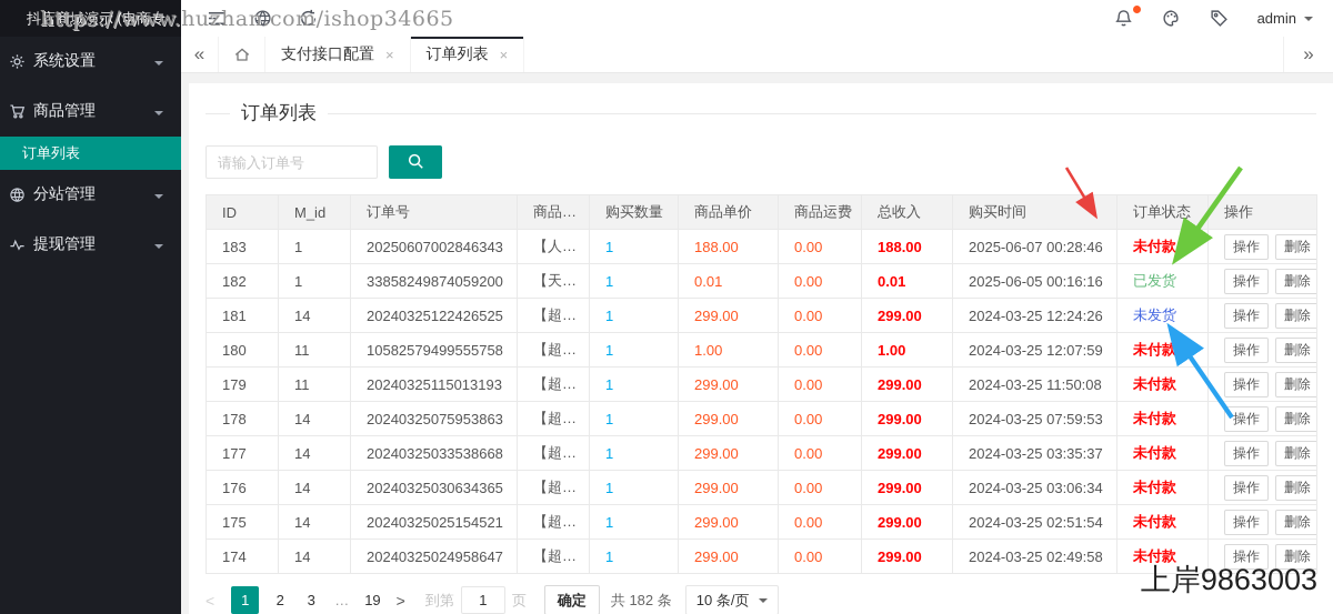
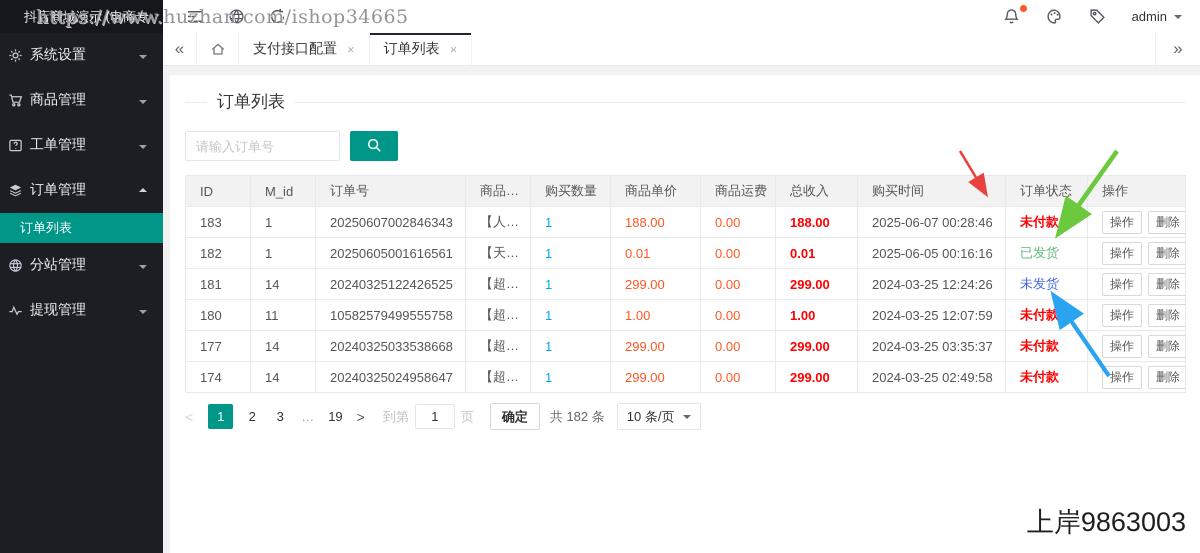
  抖店商城演示 (电商专
  系统设置
  商品管理
+ 工单管理
+ 订单管理
  订单列表
  分站管理
  提现管理
  admin
  «
  支付接口配置
  ×
  订单列表
  ×
  »
  订单列表
  请输入订单号
  ID	M_id	订单号	商品…	购买数量	商品单价	商品运费	总收入	购买时间	订单状态	操作
  183	1	20250607002846343	【人…	1	188.00	0.00	188.00	2025-06-07 00:28:46	未付款	操作 删除
- 182	1	33858249874059200	【天…	1	0.01	0.00	0.01	2025-06-05 00:16:16	已发货	操作 删除
+ 182	1	20250605001616561	【天…	1	0.01	0.00	0.01	2025-06-05 00:16:16	已发货	操作 删除
  181	14	20240325122426525	【超…	1	299.00	0.00	299.00	2024-03-25 12:24:26	未发货	操作 删除
  180	11	10582579499555758	【超…	1	1.00	0.00	1.00	2024-03-25 12:07:59	未付款	操作 删除
- 179	11	20240325115013193	【超…	1	299.00	0.00	299.00	2024-03-25 11:50:08	未付款	操作 删除
- 178	14	20240325075953863	【超…	1	299.00	0.00	299.00	2024-03-25 07:59:53	未付款	操作 删除
  177	14	20240325033538668	【超…	1	299.00	0.00	299.00	2024-03-25 03:35:37	未付款	操作 删除
- 176	14	20240325030634365	【超…	1	299.00	0.00	299.00	2024-03-25 03:06:34	未付款	操作 删除
- 175	14	20240325025154521	【超…	1	299.00	0.00	299.00	2024-03-25 02:51:54	未付款	操作 删除
  174	14	20240325024958647	【超…	1	299.00	0.00	299.00	2024-03-25 02:49:58	未付款	操作 删除
  <
  1
  2
  3
  …
  19
  >
  到第
  1
  页
  确定
  共 182 条
  10 条/页
  https://www.huzhan.com/ishop34665
  上岸9863003
